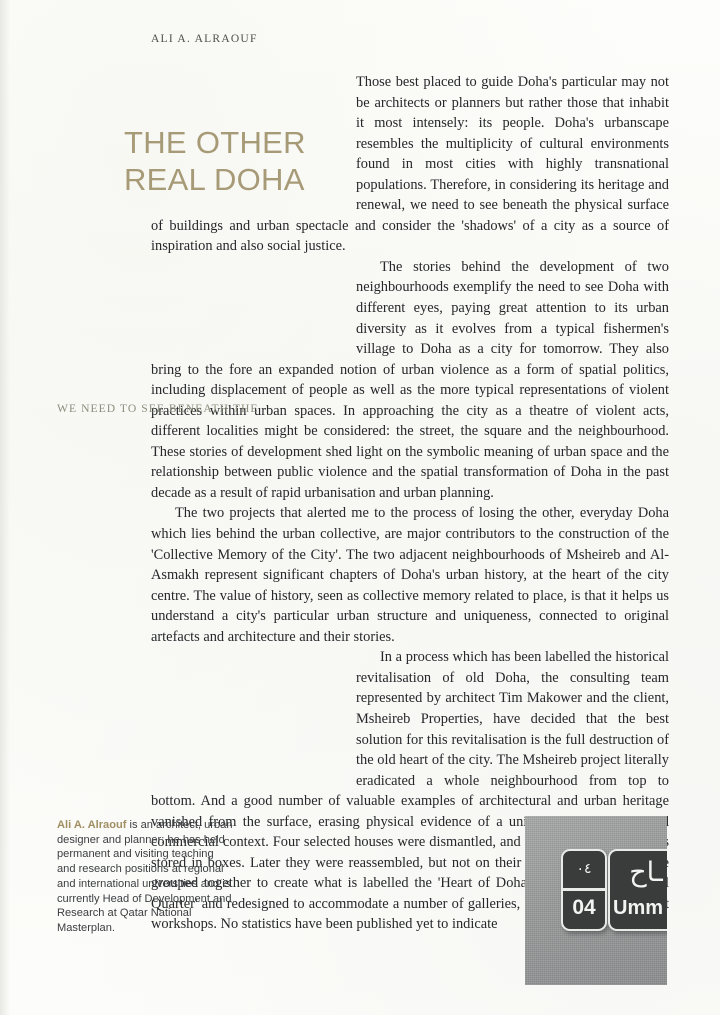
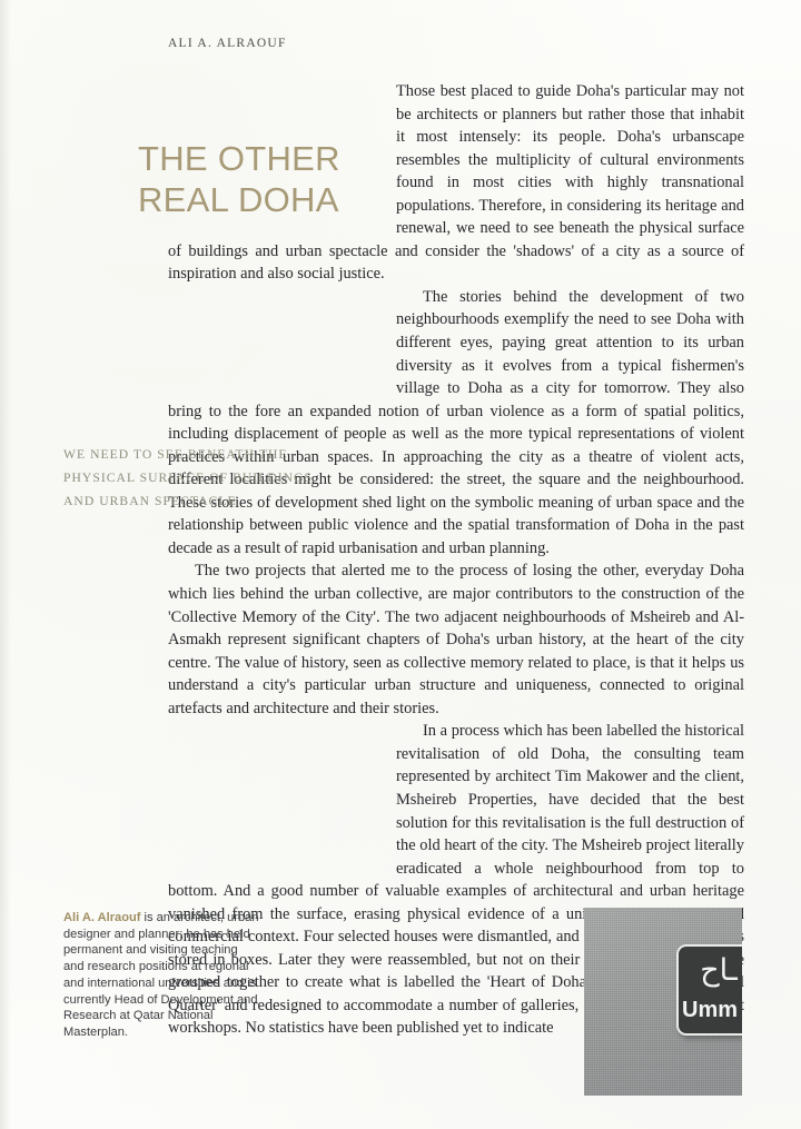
  ALI A. ALRAOUF
  Those best placed to guide Doha's particular may not be architects or planners but rather those that inhabit it most intensely: its people. Doha's urbanscape resembles the multiplicity of cultural environments found in most cities with highly transnational populations. Therefore, in considering its heritage and renewal, we need to see beneath the physical surface of buildings and urban spectacle and consider the 'shadows' of a city as a source of inspiration and also social justice.
  The stories behind the development of two neighbourhoods exemplify the need to see Doha with different eyes, paying great attention to its urban diversity as it evolves from a typical fishermen's village to Doha as a city for tomorrow. They also bring to the fore an expanded notion of urban violence as a form of spatial politics, including displacement of people as well as the more typical representations of violent practices within urban spaces. In approaching the city as a theatre of violent acts, different localities might be considered: the street, the square and the neighbourhood. These stories of development shed light on the symbolic meaning of urban space and the relationship between public violence and the spatial transformation of Doha in the past decade as a result of rapid urbanisation and urban planning.
  The two projects that alerted me to the process of losing the other, everyday Doha which lies behind the urban collective, are major contributors to the construction of the 'Collective Memory of the City'. The two adjacent neighbourhoods of Msheireb and Al-Asmakh represent significant chapters of Doha's urban history, at the heart of the city centre. The value of history, seen as collective memory related to place, is that it helps us understand a city's particular urban structure and uniqueness, connected to original artefacts and architecture and their stories.
  In a process which has been labelled the historical revitalisation of old Doha, the consulting team represented by architect Tim Makower and the client, Msheireb Properties, have decided that the best solution for this revitalisation is the full destruction of the old heart of the city. The Msheireb project literally eradicated a whole neighbourhood from top to bottom. And a good number of valuable examples of architectural and urban heritage vanished from the surface, erasing physical evidence of a un commercial context. Four selected houses were dismantled, and stored in boxes. Later they were reassembled, but not on their grouped together to create what is labelled the 'Heart of Doha Quarter' and redesigned to accommodate a number of galleries,t workshops. No statistics have been published yet to indicate
  THE OTHER
  REAL DOHA
  WE NEED TO SEE BENEATH THE
+ PHYSICAL SURFACE OF BUILDINGS
+ AND URBAN SPECTACLE
  Ali A. Alraouf is an architect, urban designer and planner; he has held permanent and visiting teaching and research positions at regional and international universities and is currently Head of Development and Research at Qatar National Masterplan.
- ٠٤
- 04
  ـاح
  Umm
